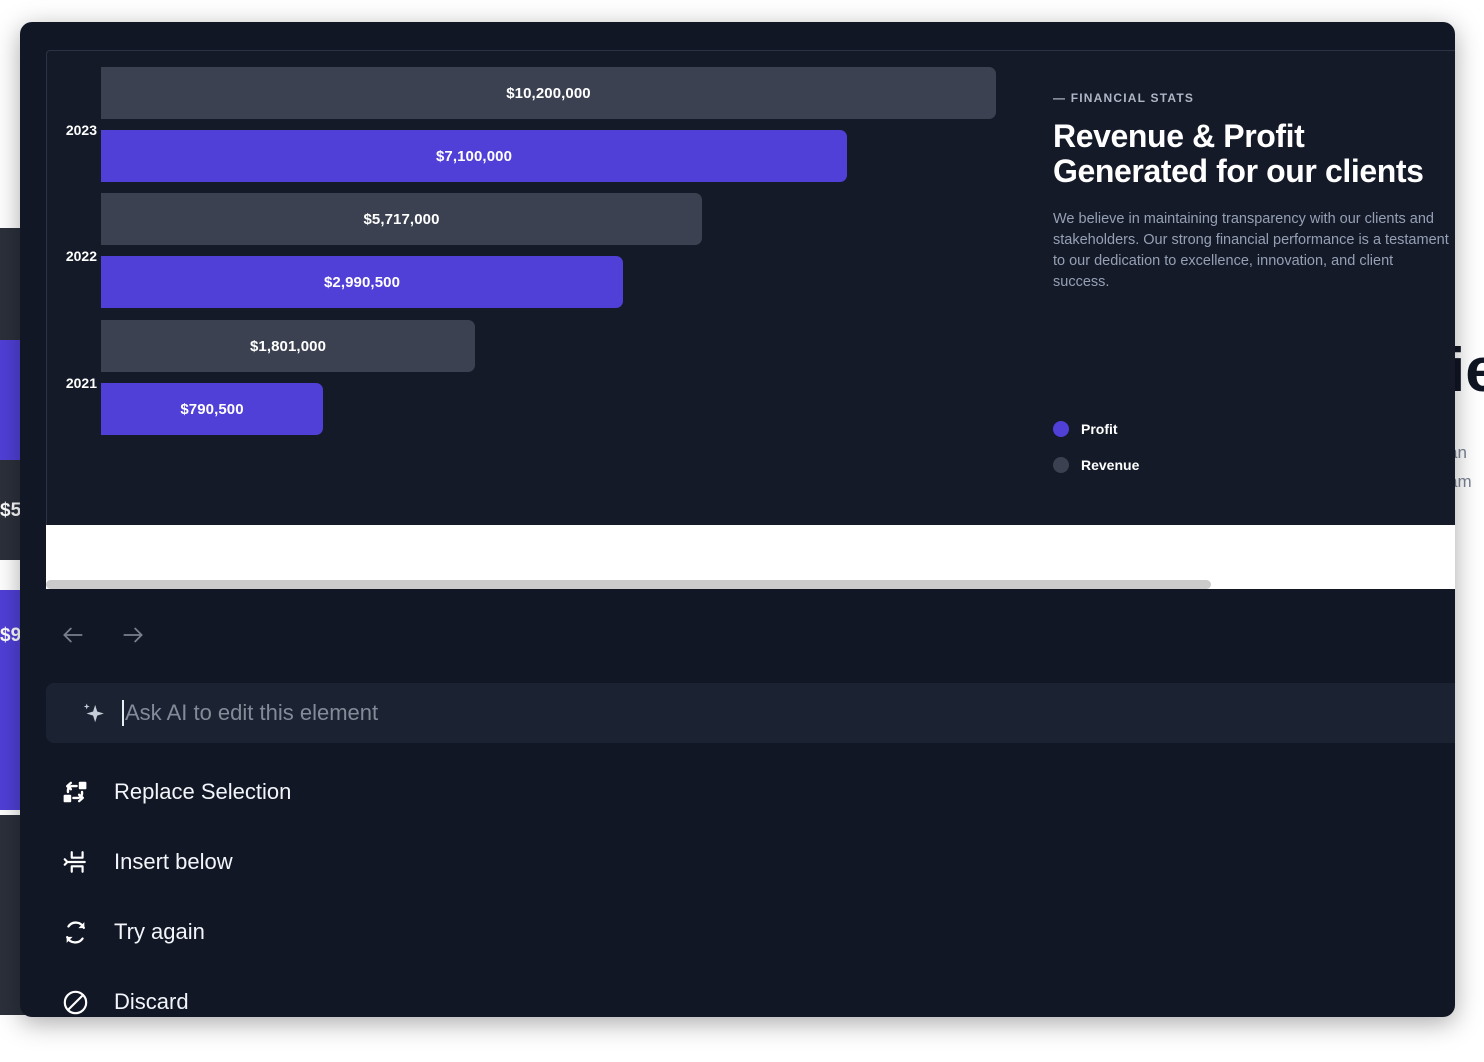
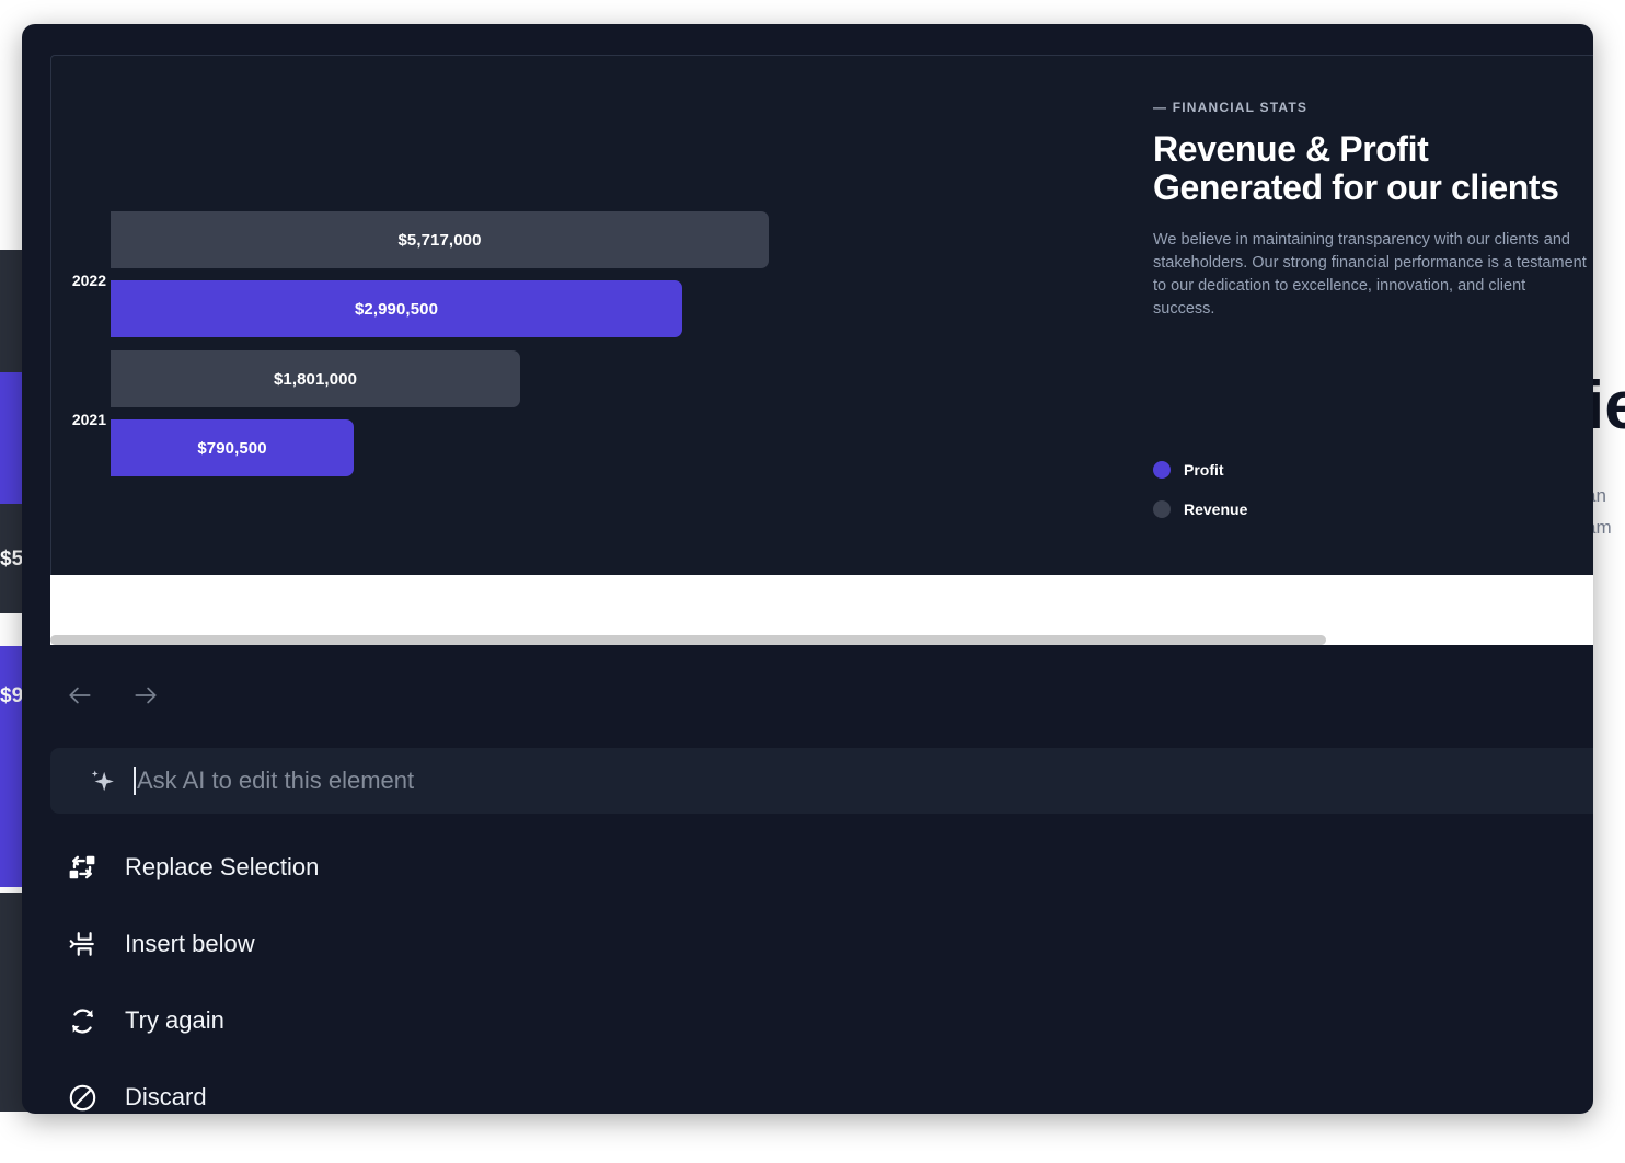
  $5
  $9
  ie
- 2023
- $10,200,000
- $7,100,000
  2022
  $5,717,000
  $2,990,500
  2021
  $1,801,000
  $790,500
  — FINANCIAL STATS
  Revenue & Profit
  Generated for our clients
  We believe in maintaining transparency with our clients and stakeholders. Our strong financial performance is a testament to our dedication to excellence, innovation, and client success.
  Profit
  Revenue
  Ask AI to edit this element
  Replace Selection
  Insert below
  Try again
  Discard
